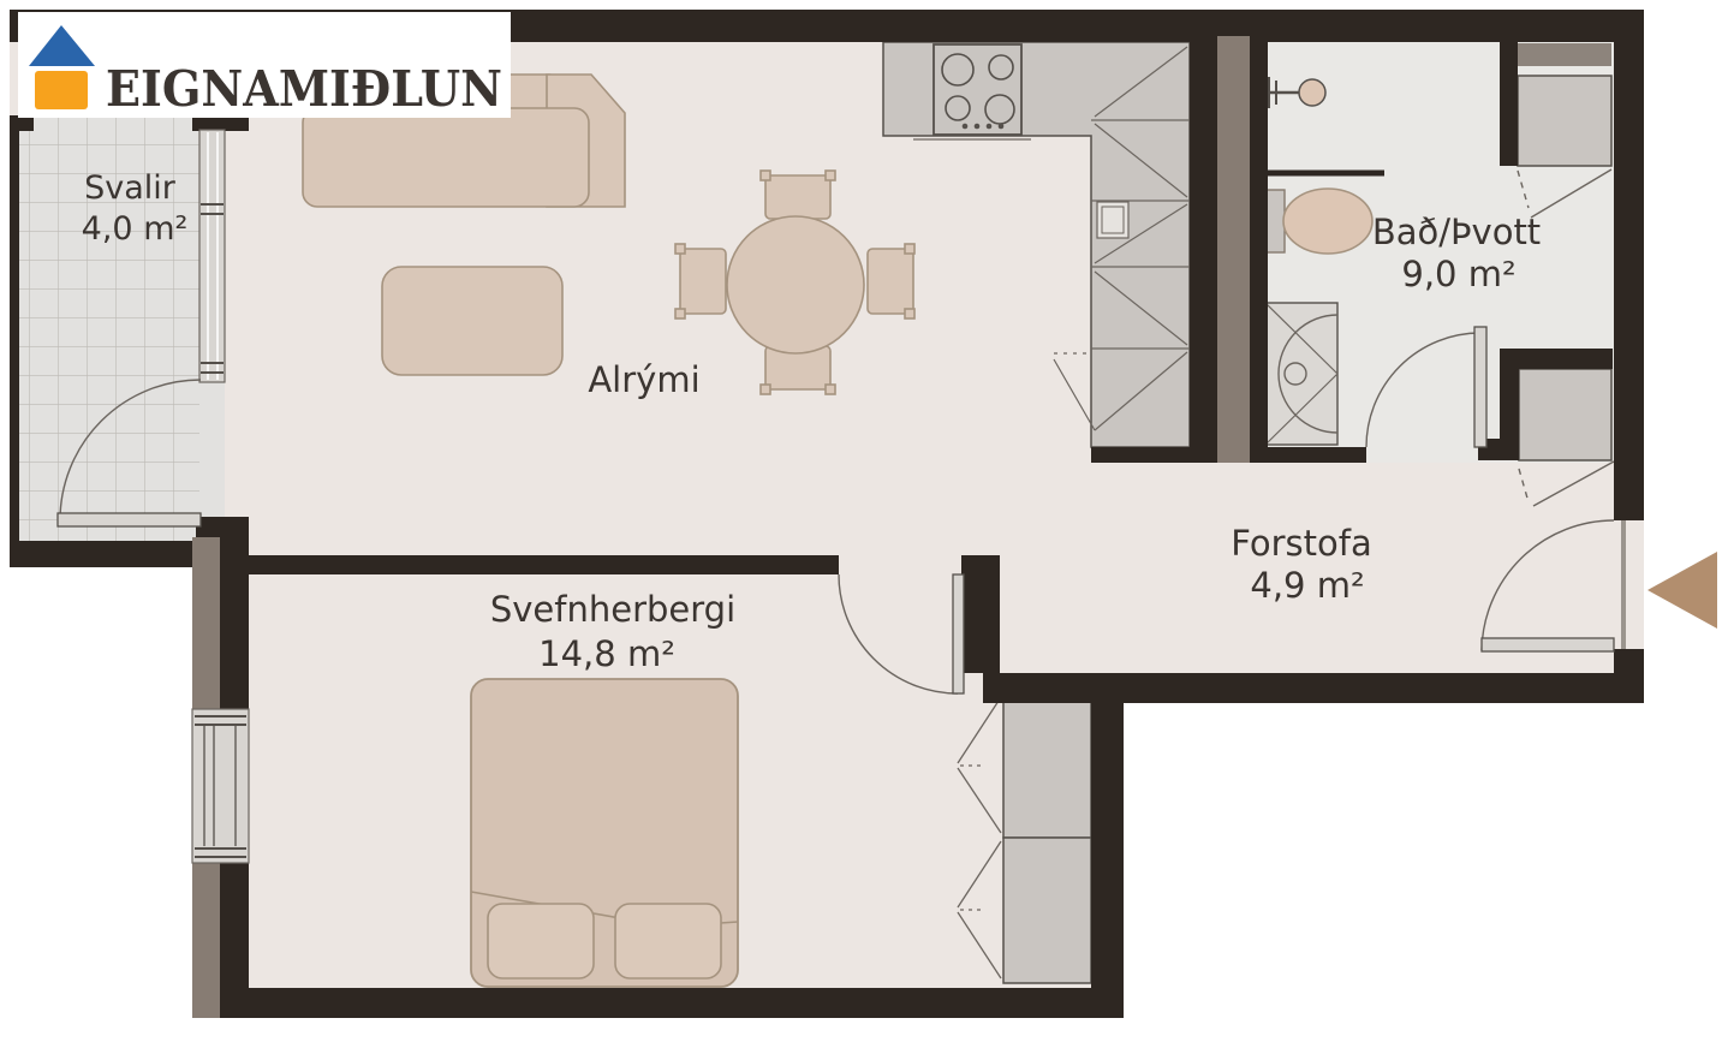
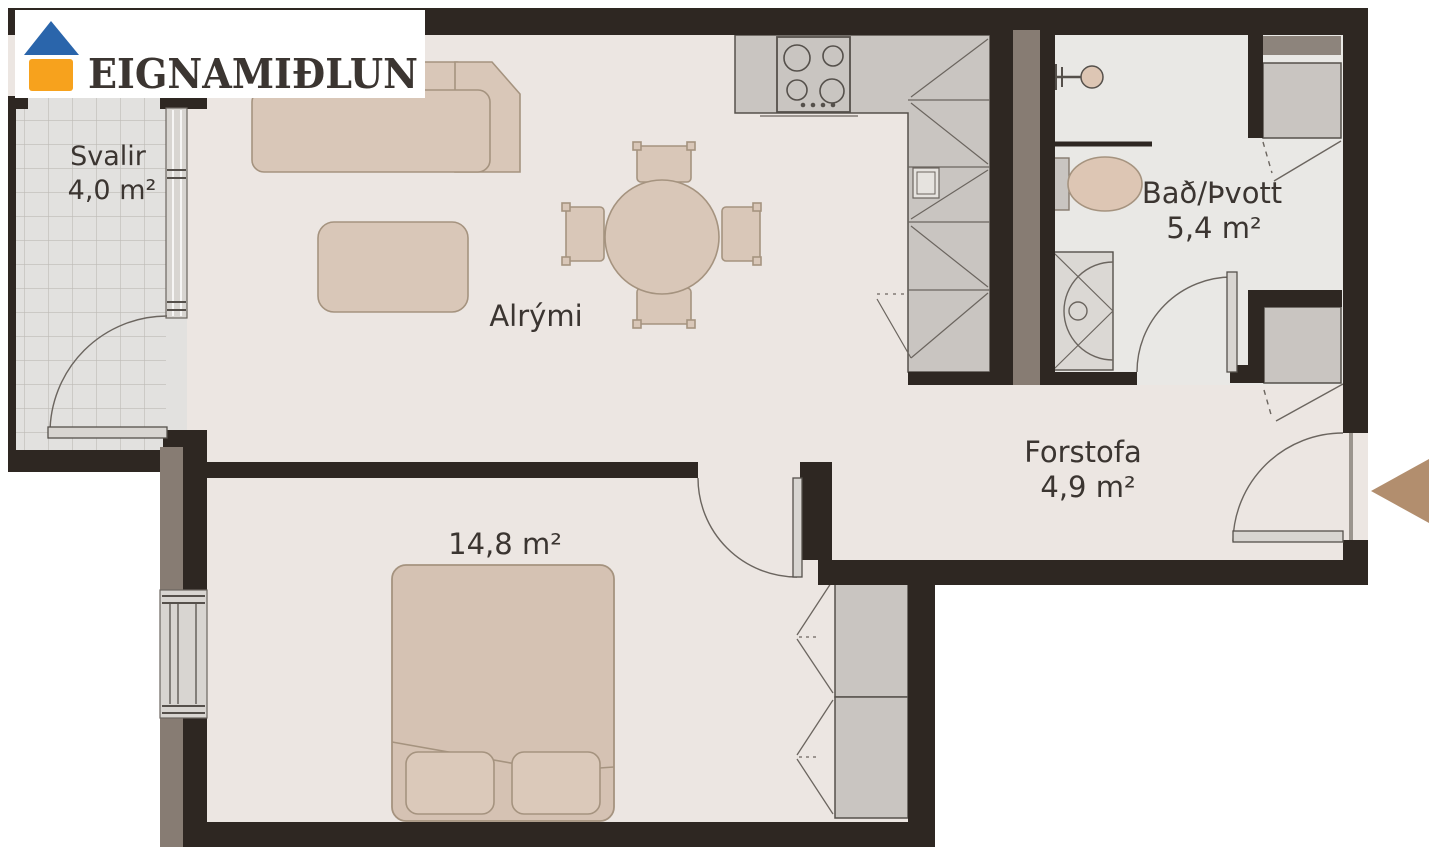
  Svalir
  4,0 m²
  Alrými
  Bað/Þvott
- 9,0 m²
+ 5,4 m²
  Forstofa
  4,9 m²
- Svefnherbergi
  14,8 m²
  EIGNAMIÐLUN
